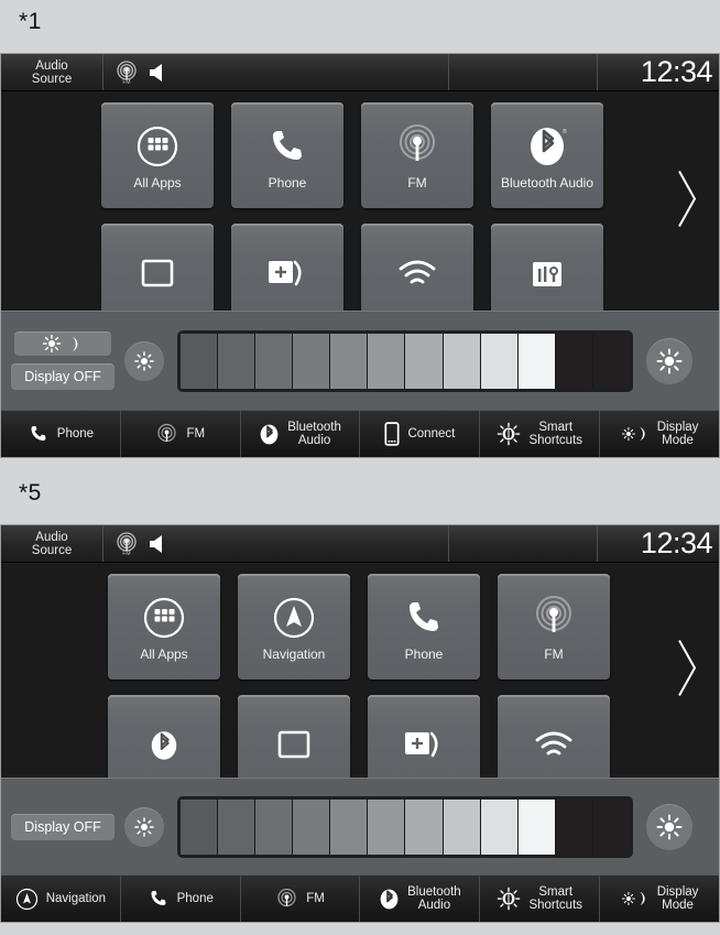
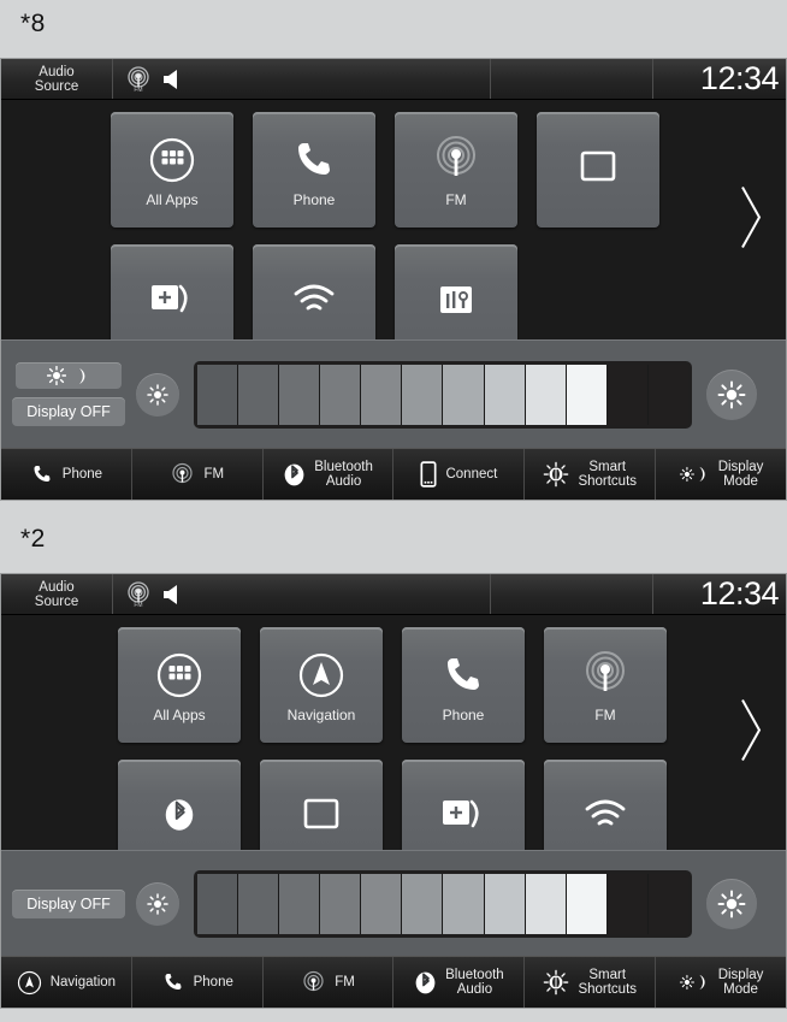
- *1
+ *8
- *5
+ *2
  Audio
  Source
  12:34
  All Apps
  Phone
  FM
- Bluetooth Audio
  Display OFF
  Phone
  FM
  Bluetooth
  Audio
  Connect
  Smart
  Shortcuts
  Display
  Mode
  Audio
  Source
  12:34
  All Apps
  Navigation
  Phone
  FM
  Display OFF
  Navigation
  Phone
  FM
  Bluetooth
  Audio
  Smart
  Shortcuts
  Display
  Mode
